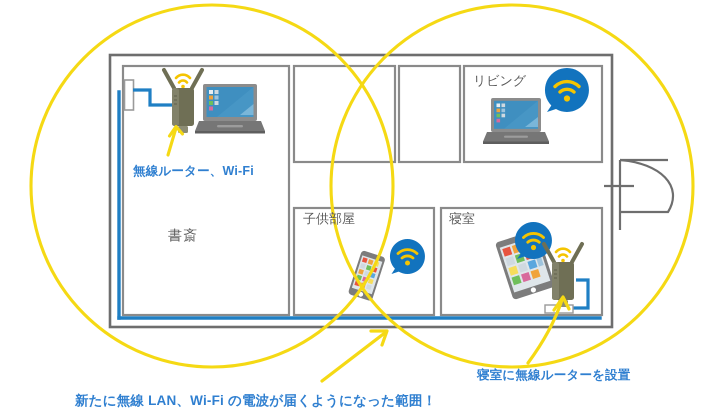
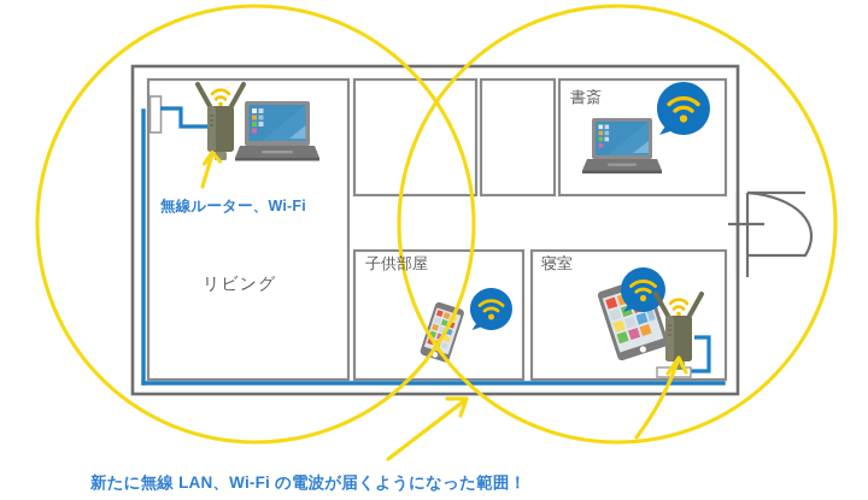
- 書斎
+ リビング
  子供部屋
  寝室
- リビング
+ 書斎
  無線ルーター、Wi-Fi
- 寝室に無線ルーターを設置
  新たに無線 LAN、Wi-Fi の電波が届くようになった範囲！
